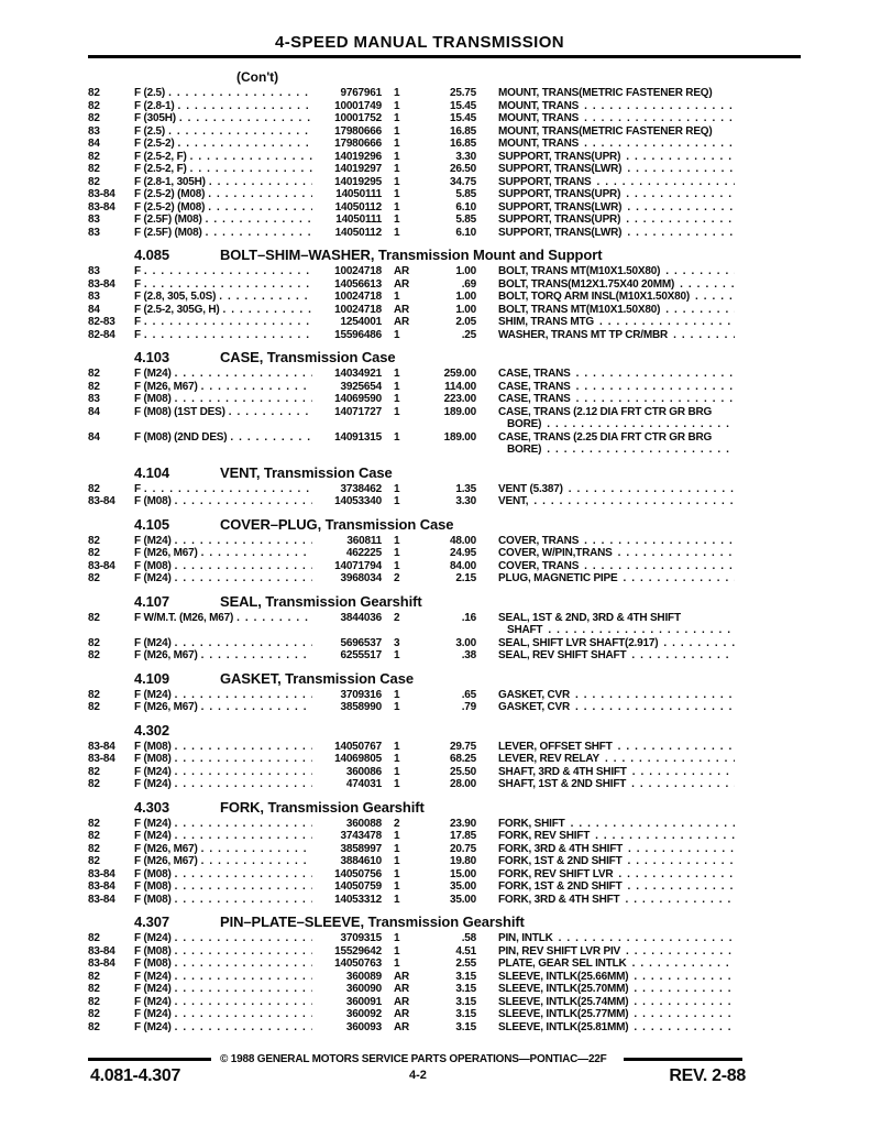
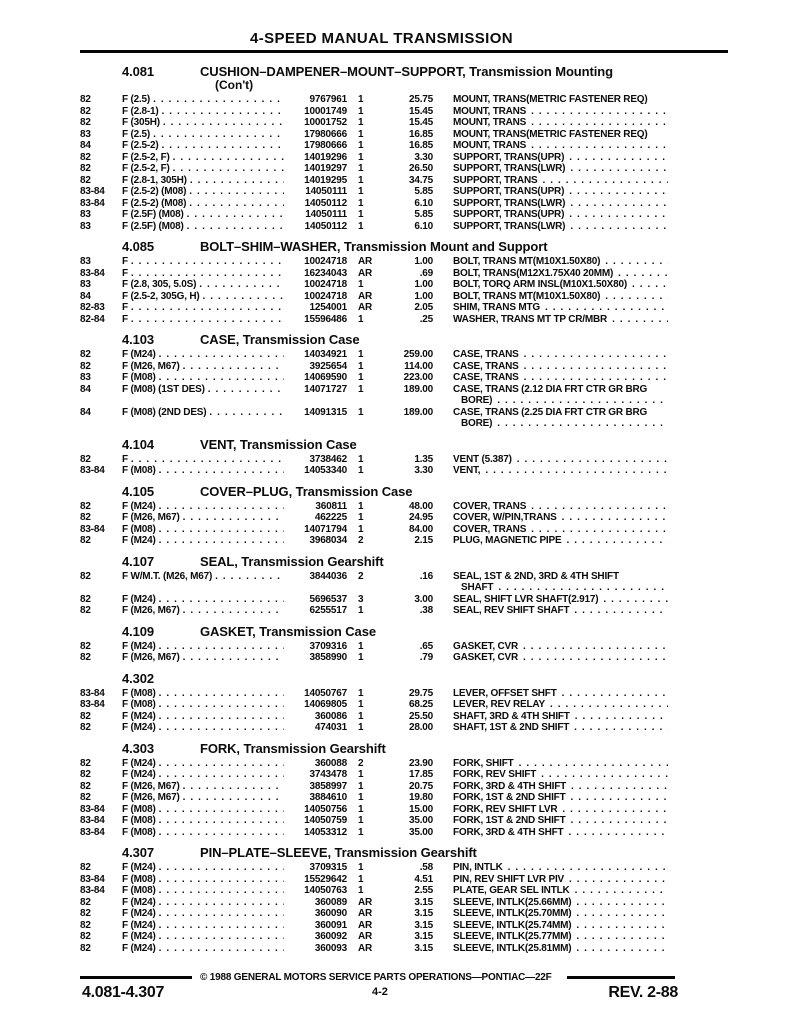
  4-SPEED MANUAL TRANSMISSION
+ 4.081
+ CUSHION–DAMPENER–MOUNT–SUPPORT, Transmission Mounting
  (Con't)
  82
  F (2.5)
  9767961
  1
  25.75
  MOUNT, TRANS(METRIC FASTENER REQ)
  82
  F (2.8-1)
  10001749
  1
  15.45
  MOUNT, TRANS
  82
  F (305H)
  10001752
  1
  15.45
  MOUNT, TRANS
  83
  F (2.5)
  17980666
  1
  16.85
  MOUNT, TRANS(METRIC FASTENER REQ)
  84
  F (2.5-2)
  17980666
  1
  16.85
  MOUNT, TRANS
  82
  F (2.5-2, F)
  14019296
  1
  3.30
  SUPPORT, TRANS(UPR)
  82
  F (2.5-2, F)
  14019297
  1
  26.50
  SUPPORT, TRANS(LWR)
  82
  F (2.8-1, 305H)
  14019295
  1
  34.75
  SUPPORT, TRANS
  83-84
  F (2.5-2) (M08)
  14050111
  1
  5.85
  SUPPORT, TRANS(UPR)
  83-84
  F (2.5-2) (M08)
  14050112
  1
  6.10
  SUPPORT, TRANS(LWR)
  83
  F (2.5F) (M08)
  14050111
  1
  5.85
  SUPPORT, TRANS(UPR)
  83
  F (2.5F) (M08)
  14050112
  1
  6.10
  SUPPORT, TRANS(LWR)
  4.085
  BOLT–SHIM–WASHER, Transmission Mount and Support
  83
  F
  10024718
  AR
  1.00
  BOLT, TRANS MT(M10X1.50X80)
  83-84
  F
- 14056613
+ 16234043
  AR
  .69
  BOLT, TRANS(M12X1.75X40 20MM)
  83
  F (2.8, 305, 5.0S)
  10024718
  1
  1.00
  BOLT, TORQ ARM INSL(M10X1.50X80)
  84
  F (2.5-2, 305G, H)
  10024718
  AR
  1.00
  BOLT, TRANS MT(M10X1.50X80)
  82-83
  F
  1254001
  AR
  2.05
  SHIM, TRANS MTG
  82-84
  F
  15596486
  1
  .25
  WASHER, TRANS MT TP CR/MBR
  4.103
  CASE, Transmission Case
  82
  F (M24)
  14034921
  1
  259.00
  CASE, TRANS
  82
  F (M26, M67)
  3925654
  1
  114.00
  CASE, TRANS
  83
  F (M08)
  14069590
  1
  223.00
  CASE, TRANS
  84
  F (M08) (1ST DES)
  14071727
  1
  189.00
  CASE, TRANS (2.12 DIA FRT CTR GR BRG
  BORE)
  84
  F (M08) (2ND DES)
  14091315
  1
  189.00
  CASE, TRANS (2.25 DIA FRT CTR GR BRG
  BORE)
  4.104
  VENT, Transmission Case
  82
  F
  3738462
  1
  1.35
  VENT (5.387)
  83-84
  F (M08)
  14053340
  1
  3.30
  VENT,
  4.105
  COVER–PLUG, Transmission Case
  82
  F (M24)
  360811
  1
  48.00
  COVER, TRANS
  82
  F (M26, M67)
  462225
  1
  24.95
  COVER, W/PIN,TRANS
  83-84
  F (M08)
  14071794
  1
  84.00
  COVER, TRANS
  82
  F (M24)
  3968034
  2
  2.15
  PLUG, MAGNETIC PIPE
  4.107
  SEAL, Transmission Gearshift
  82
  F W/M.T. (M26, M67)
  3844036
  2
  .16
  SEAL, 1ST & 2ND, 3RD & 4TH SHIFT
  SHAFT
  82
  F (M24)
  5696537
  3
  3.00
  SEAL, SHIFT LVR SHAFT(2.917)
  82
  F (M26, M67)
  6255517
  1
  .38
  SEAL, REV SHIFT SHAFT
  4.109
  GASKET, Transmission Case
  82
  F (M24)
  3709316
  1
  .65
  GASKET, CVR
  82
  F (M26, M67)
  3858990
  1
  .79
  GASKET, CVR
  4.302
  83-84
  F (M08)
  14050767
  1
  29.75
  LEVER, OFFSET SHFT
  83-84
  F (M08)
  14069805
  1
  68.25
  LEVER, REV RELAY
  82
  F (M24)
  360086
  1
  25.50
  SHAFT, 3RD & 4TH SHIFT
  82
  F (M24)
  474031
  1
  28.00
  SHAFT, 1ST & 2ND SHIFT
  4.303
  FORK, Transmission Gearshift
  82
  F (M24)
  360088
  2
  23.90
  FORK, SHIFT
  82
  F (M24)
  3743478
  1
  17.85
  FORK, REV SHIFT
  82
  F (M26, M67)
  3858997
  1
  20.75
  FORK, 3RD & 4TH SHIFT
  82
  F (M26, M67)
  3884610
  1
  19.80
  FORK, 1ST & 2ND SHIFT
  83-84
  F (M08)
  14050756
  1
  15.00
  FORK, REV SHIFT LVR
  83-84
  F (M08)
  14050759
  1
  35.00
  FORK, 1ST & 2ND SHIFT
  83-84
  F (M08)
  14053312
  1
  35.00
  FORK, 3RD & 4TH SHFT
  4.307
  PIN–PLATE–SLEEVE, Transmission Gearshift
  82
  F (M24)
  3709315
  1
  .58
  PIN, INTLK
  83-84
  F (M08)
  15529642
  1
  4.51
  PIN, REV SHIFT LVR PIV
  83-84
  F (M08)
  14050763
  1
  2.55
  PLATE, GEAR SEL INTLK
  82
  F (M24)
  360089
  AR
  3.15
  SLEEVE, INTLK(25.66MM)
  82
  F (M24)
  360090
  AR
  3.15
  SLEEVE, INTLK(25.70MM)
  82
  F (M24)
  360091
  AR
  3.15
  SLEEVE, INTLK(25.74MM)
  82
  F (M24)
  360092
  AR
  3.15
  SLEEVE, INTLK(25.77MM)
  82
  F (M24)
  360093
  AR
  3.15
  SLEEVE, INTLK(25.81MM)
  © 1988 GENERAL MOTORS SERVICE PARTS OPERATIONS—PONTIAC—22F
  4.081-4.307
  4-2
  REV. 2-88
